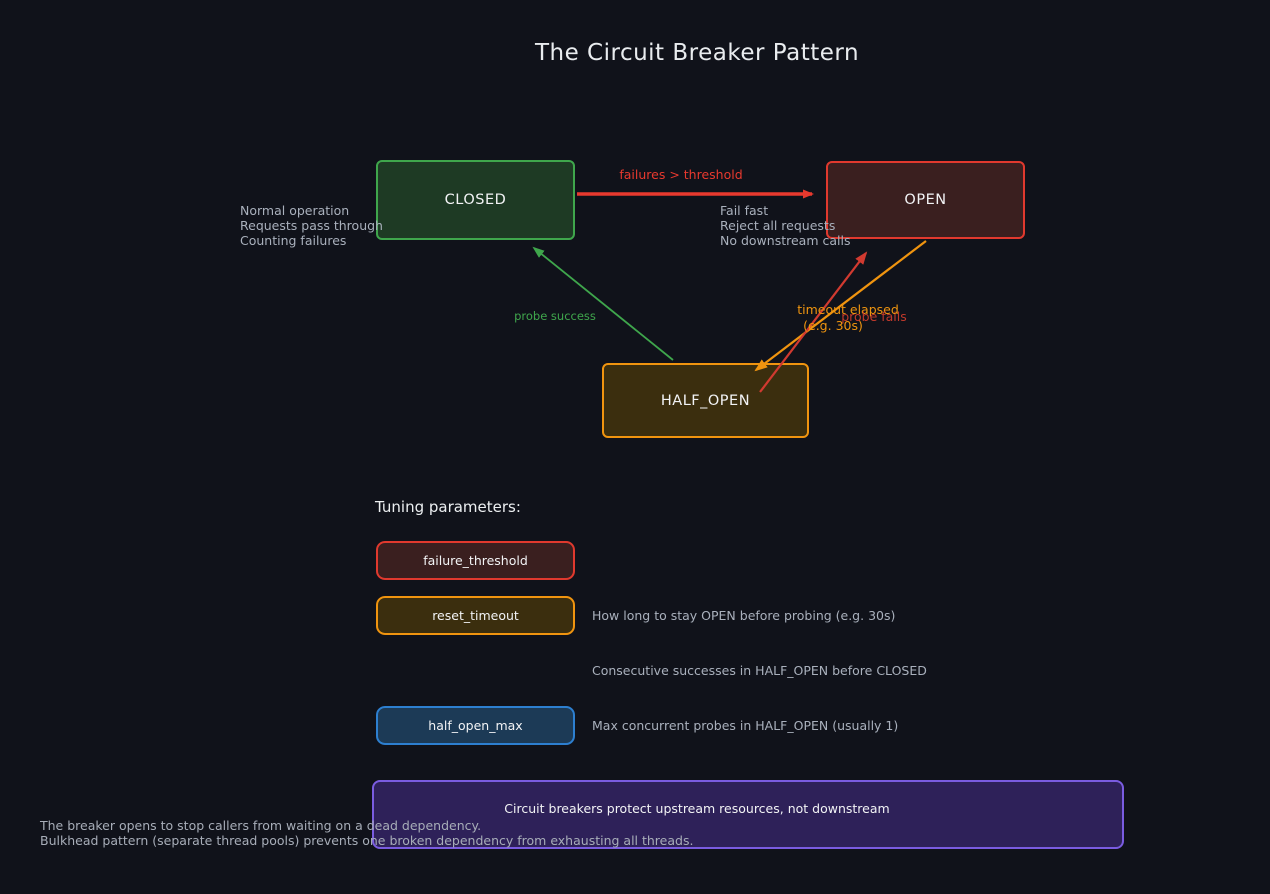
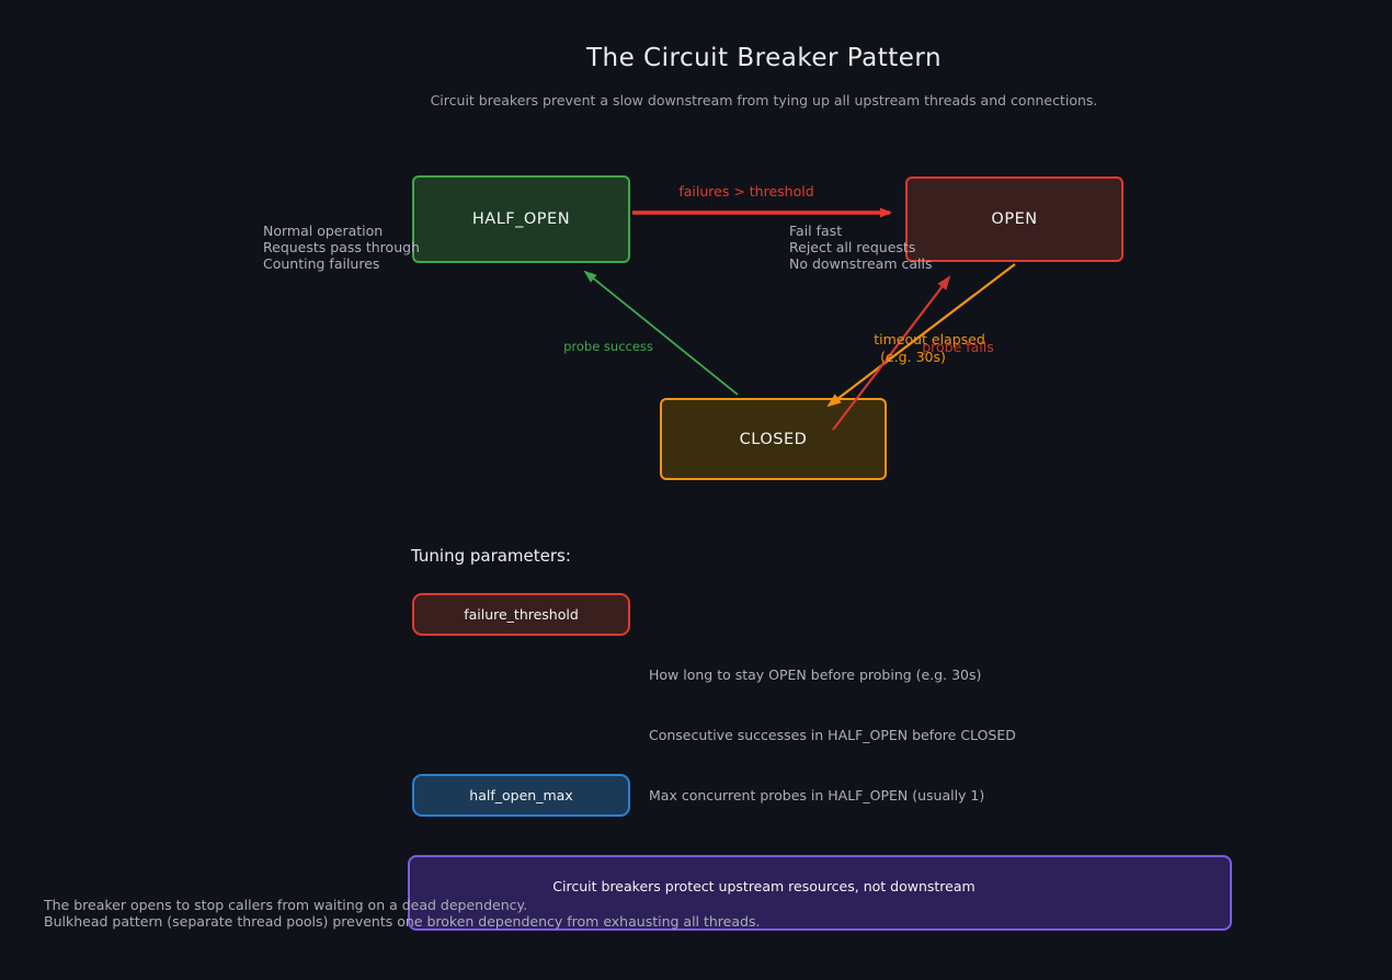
  The Circuit Breaker Pattern
+ Circuit breakers prevent a slow downstream from tying up all upstream threads and connections.
  failures > threshold
  probe success
  timeout elapsed
  (e.g. 30s)
  probe fails
- CLOSED
+ HALF_OPEN
  OPEN
- HALF_OPEN
+ CLOSED
  Normal operation
  Requests pass through
  Counting failures
  Fail fast
  Reject all requests
  No downstream calls
  Tuning parameters:
  failure_threshold
- reset_timeout
  How long to stay OPEN before probing (e.g. 30s)
  Consecutive successes in HALF_OPEN before CLOSED
  half_open_max
  Max concurrent probes in HALF_OPEN (usually 1)
  Circuit breakers protect upstream resources, not downstream
  The breaker opens to stop callers from waiting on a dead dependency.
  Bulkhead pattern (separate thread pools) prevents one broken dependency from exhausting all threads.
